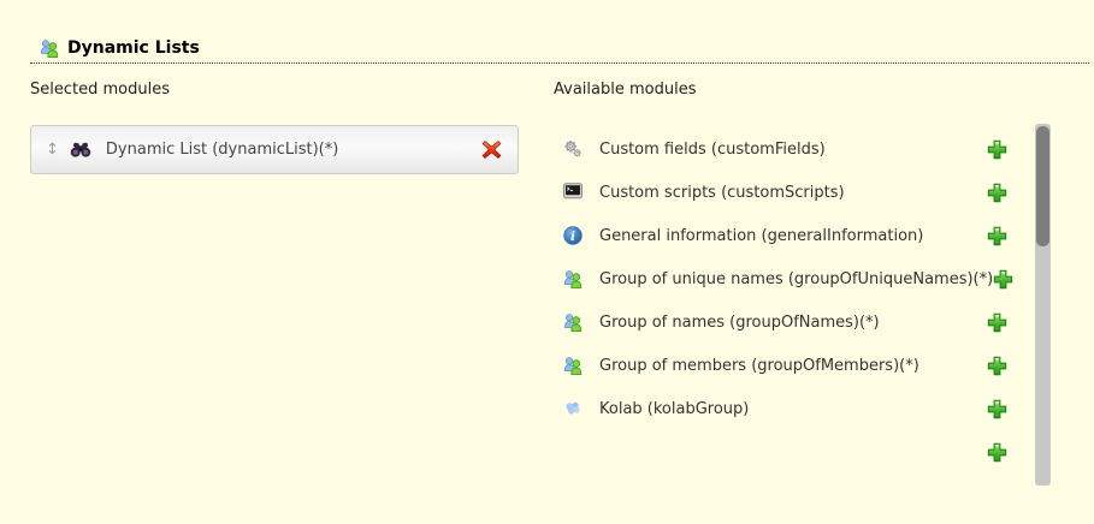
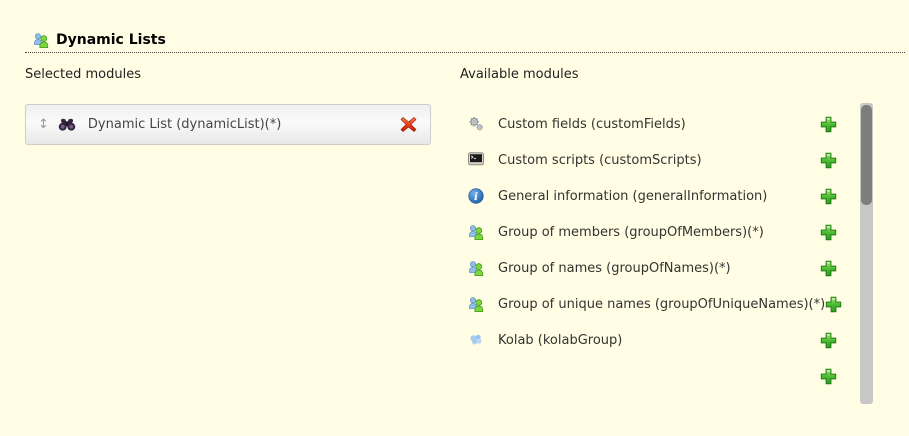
  Dynamic Lists
  Selected modules
  ↕
  Dynamic List (dynamicList)(*)
  Available modules
  Custom fields (customFields)
  Custom scripts (customScripts)
  i
  General information (generalInformation)
- Group of unique names (groupOfUniqueNames)(*)
+ Group of members (groupOfMembers)(*)
  Group of names (groupOfNames)(*)
- Group of members (groupOfMembers)(*)
+ Group of unique names (groupOfUniqueNames)(*)
  Kolab (kolabGroup)
